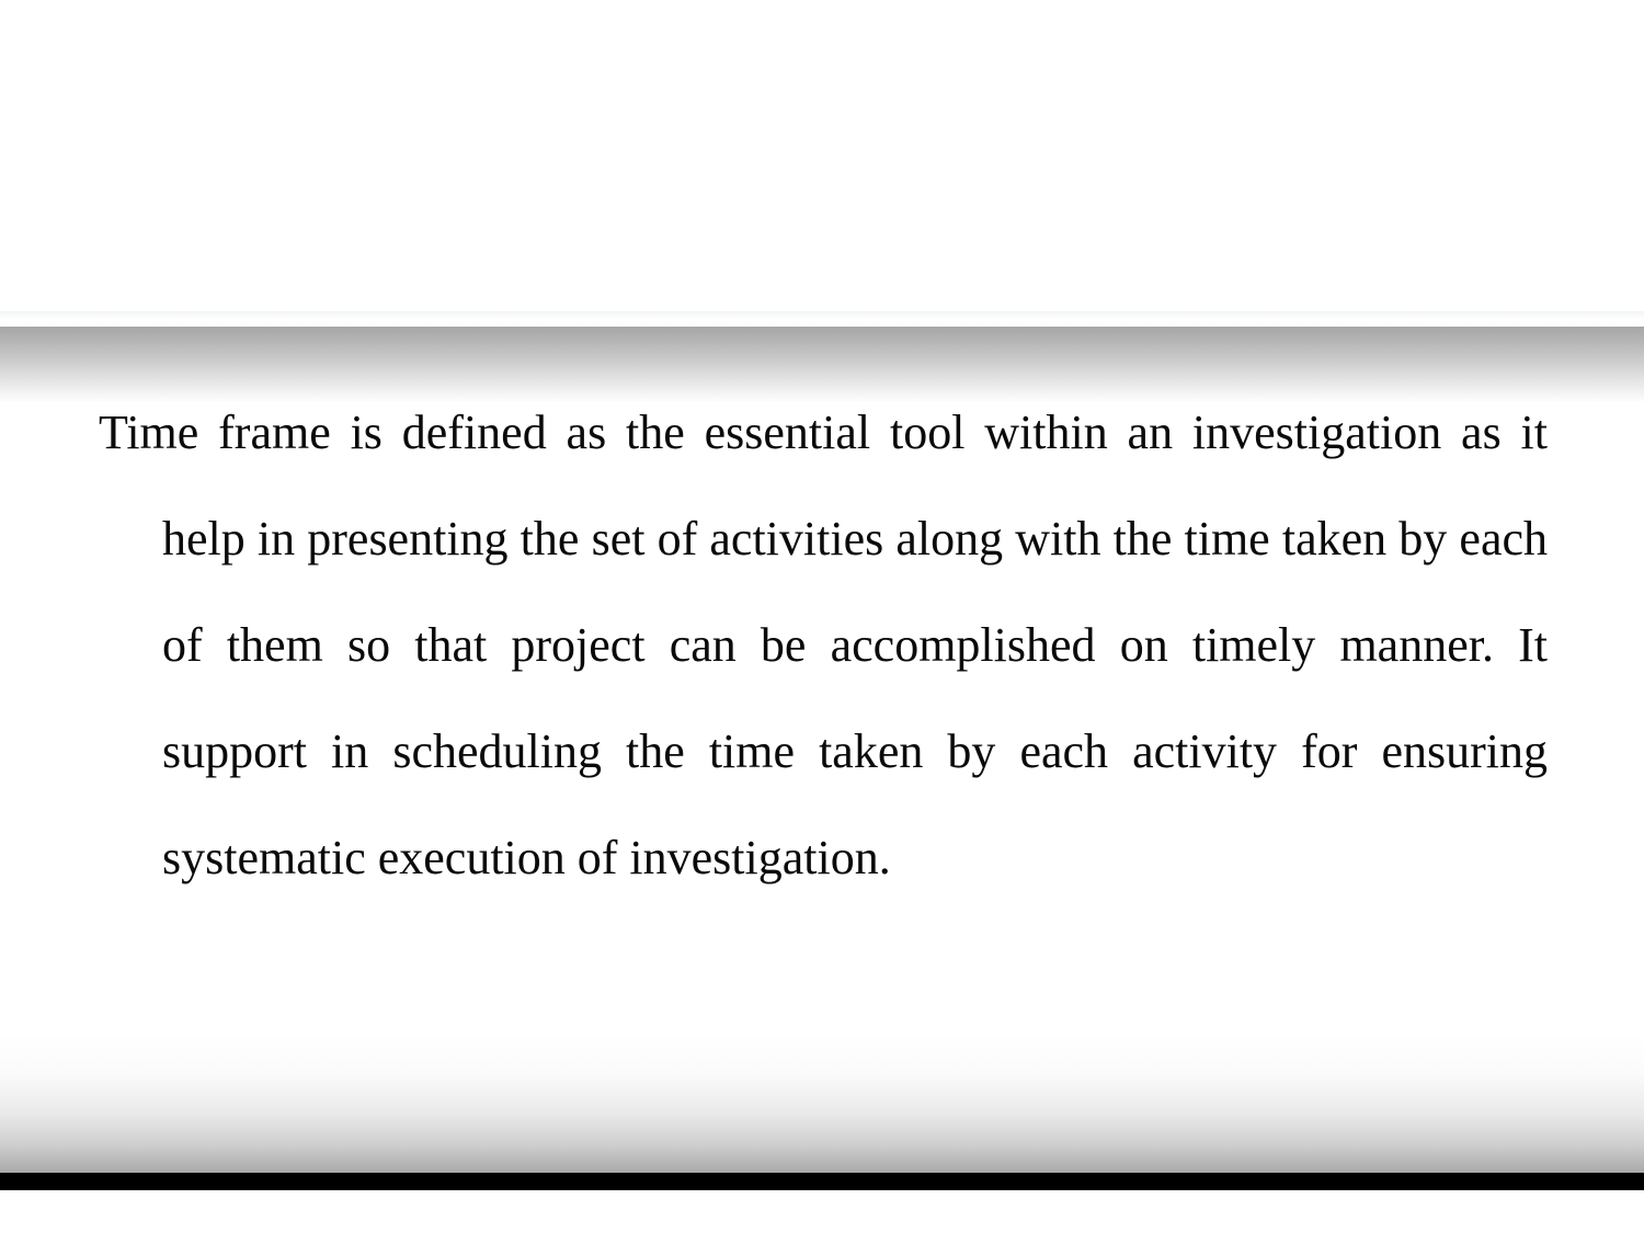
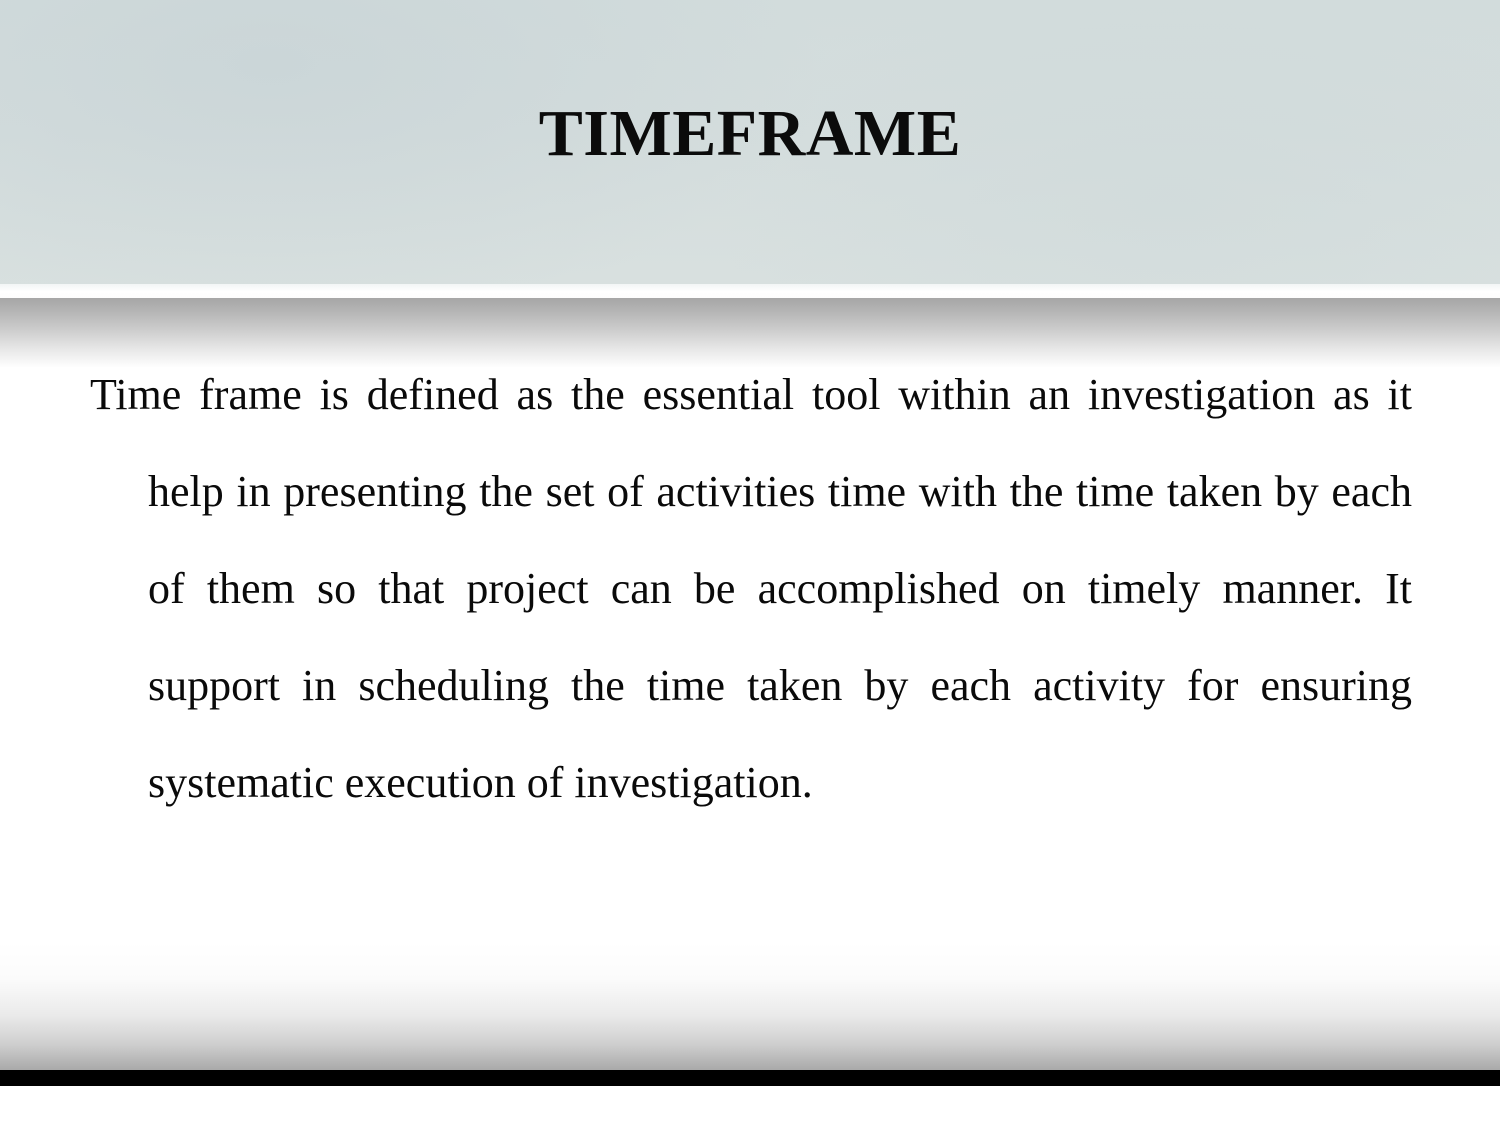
+ TIMEFRAME
- Time frame is defined as the essential tool within an investigation as it help in presenting the set of activities along with the time taken by each of them so that project can be accomplished on timely manner. It support in scheduling the time taken by each activity for ensuring systematic execution of investigation.
+ Time frame is defined as the essential tool within an investigation as it help in presenting the set of activities time with the time taken by each of them so that project can be accomplished on timely manner. It support in scheduling the time taken by each activity for ensuring systematic execution of investigation.
